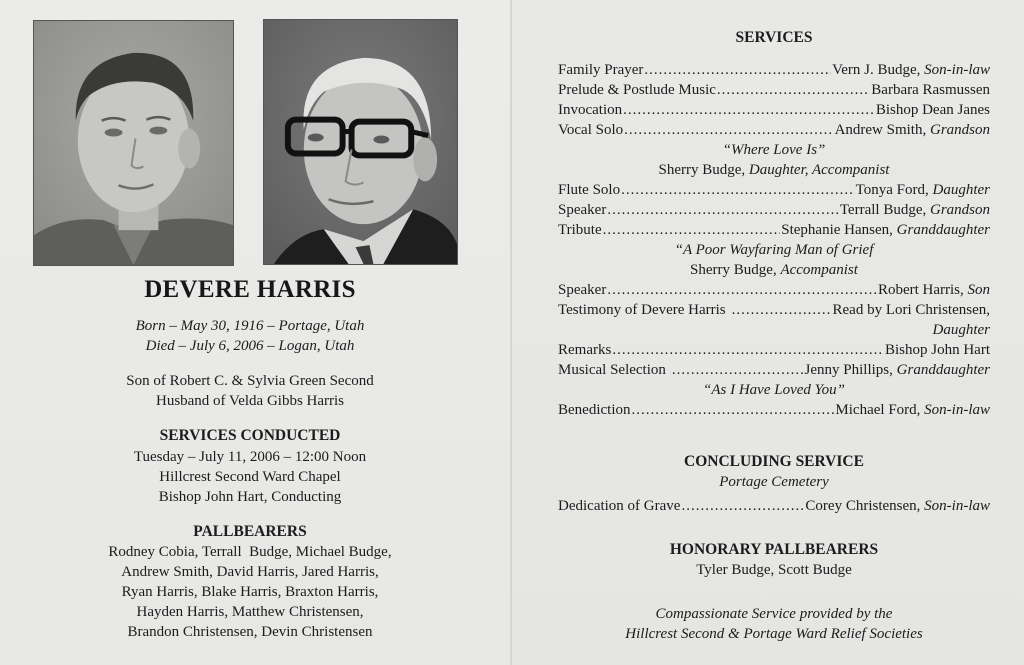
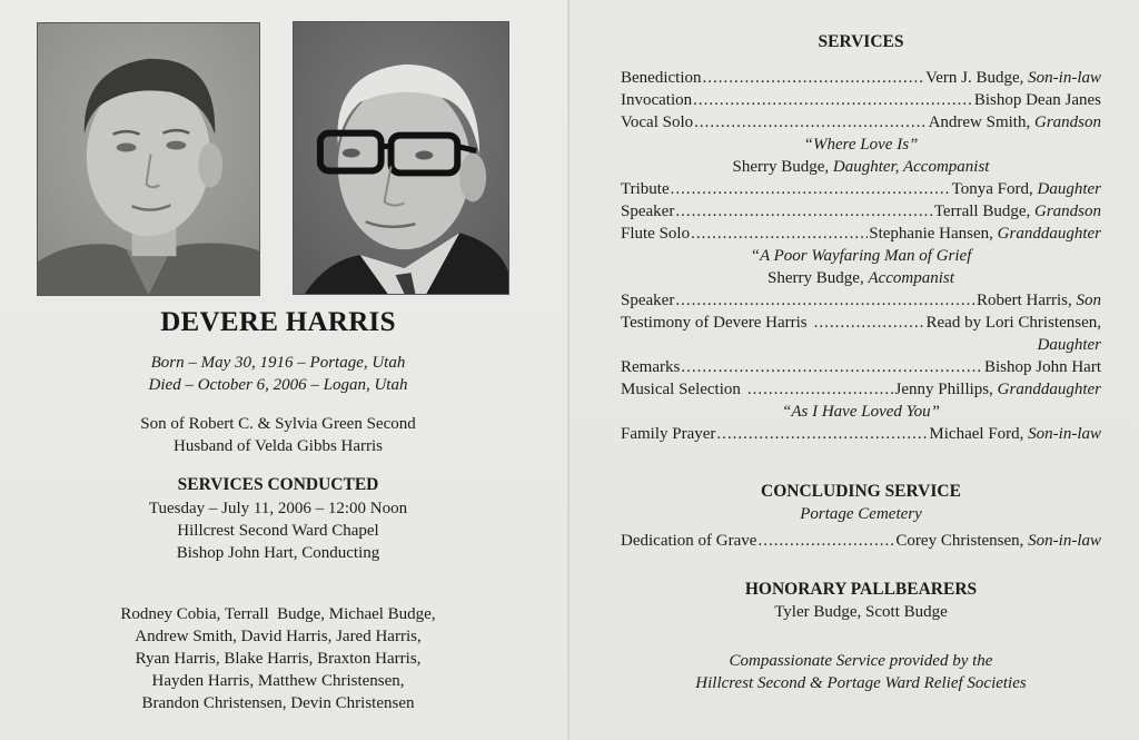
  DEVERE HARRIS
  Born – May 30, 1916 – Portage, Utah
- Died – July 6, 2006 – Logan, Utah
+ Died – October 6, 2006 – Logan, Utah
  Son of Robert C. & Sylvia Green Second
  Husband of Velda Gibbs Harris
  SERVICES CONDUCTED
  Tuesday – July 11, 2006 – 12:00 Noon
  Hillcrest Second Ward Chapel
  Bishop John Hart, Conducting
- PALLBEARERS
  Rodney Cobia, Terrall Budge, Michael Budge,
  Andrew Smith, David Harris, Jared Harris,
  Ryan Harris, Blake Harris, Braxton Harris,
  Hayden Harris, Matthew Christensen,
  Brandon Christensen, Devin Christensen
  SERVICES
- Family Prayer
+ Benediction
  Vern J. Budge, Son-in-law
- Prelude & Postlude Music
- Barbara Rasmussen
  Invocation
  Bishop Dean Janes
  Vocal Solo
  Andrew Smith, Grandson
  “Where Love Is”
  Sherry Budge, Daughter, Accompanist
- Flute Solo
+ Tribute
  Tonya Ford, Daughter
  Speaker
  Terrall Budge, Grandson
- Tribute
+ Flute Solo
  Stephanie Hansen, Granddaughter
  “A Poor Wayfaring Man of Grief
  Sherry Budge, Accompanist
  Speaker
  Robert Harris, Son
  Testimony of Devere Harris
  Read by Lori Christensen,
  Daughter
  Remarks
  Bishop John Hart
  Musical Selection
  Jenny Phillips, Granddaughter
  “As I Have Loved You”
- Benediction
+ Family Prayer
  Michael Ford, Son-in-law
  CONCLUDING SERVICE
  Portage Cemetery
  Dedication of Grave
  Corey Christensen, Son-in-law
  HONORARY PALLBEARERS
  Tyler Budge, Scott Budge
  Compassionate Service provided by the
  Hillcrest Second & Portage Ward Relief Societies
